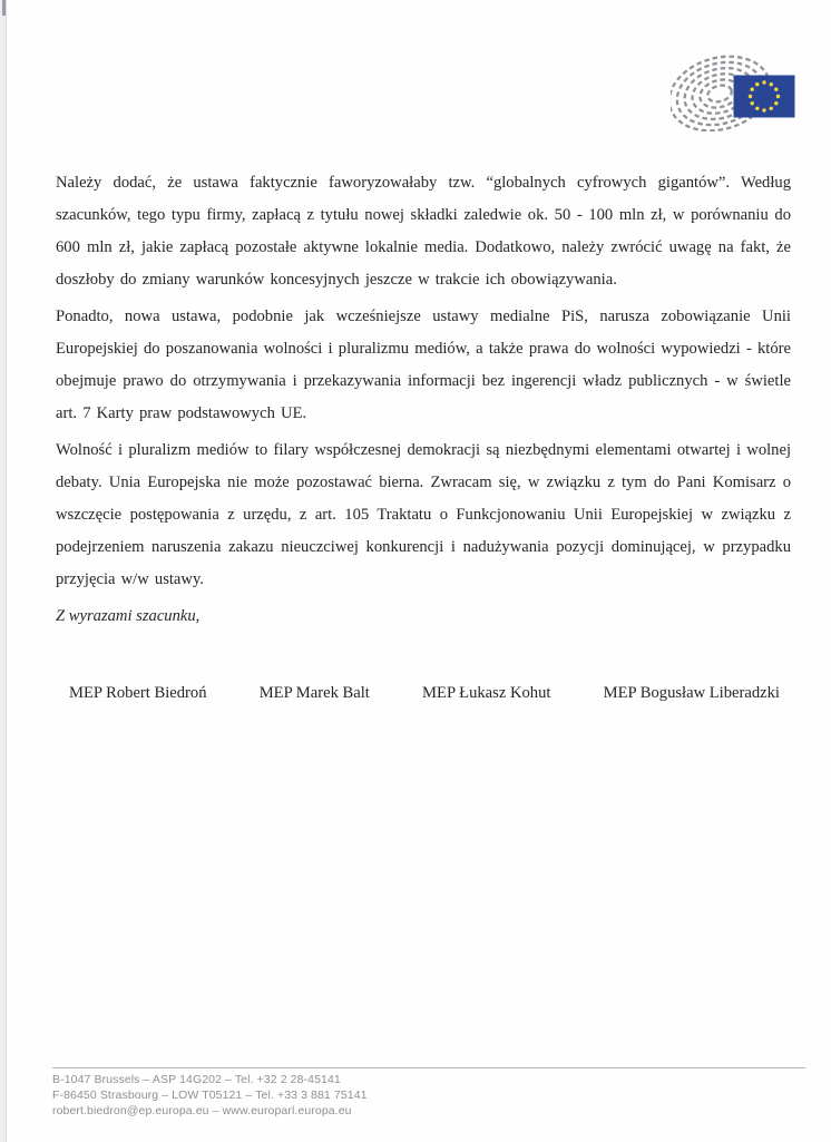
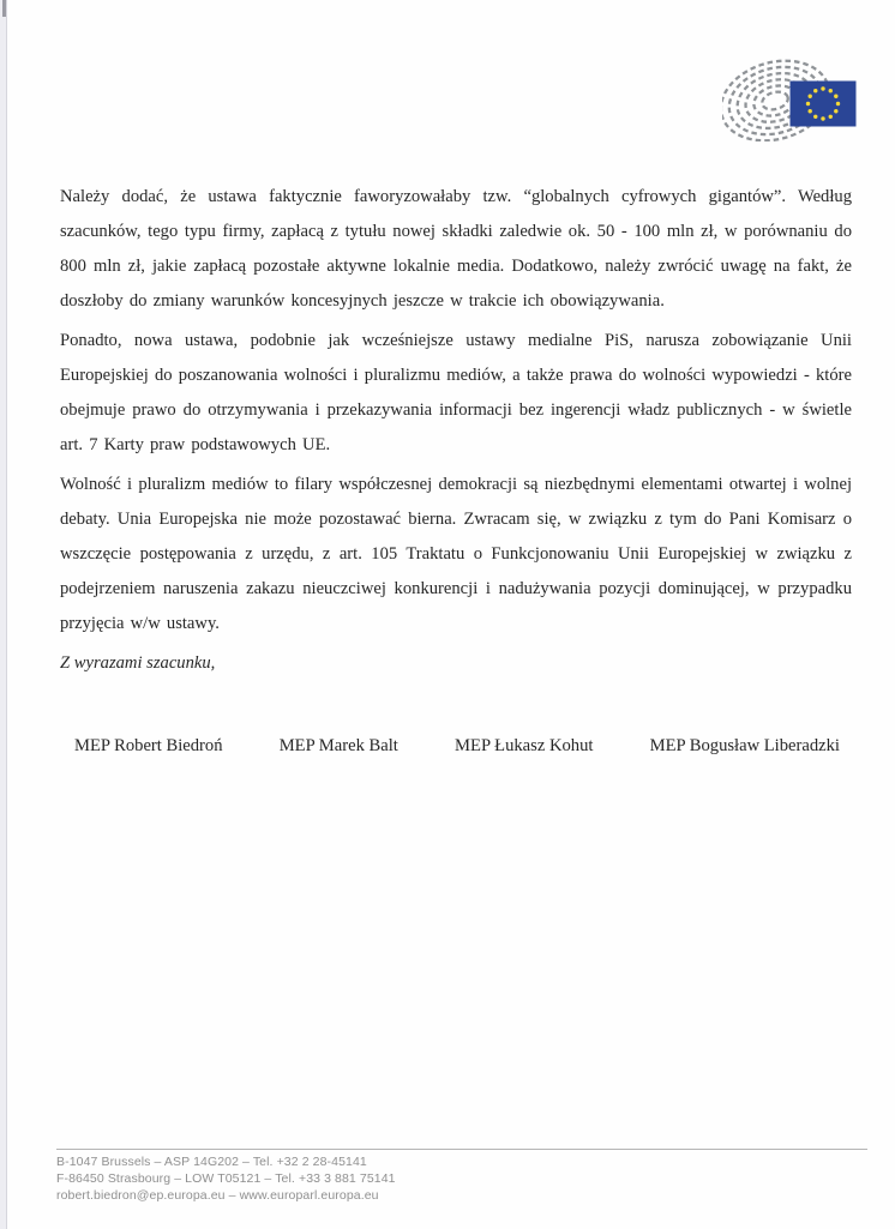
- Należy dodać, że ustawa faktycznie faworyzowałaby tzw. “globalnych cyfrowych gigantów”. Według szacunków, tego typu firmy, zapłacą z tytułu nowej składki zaledwie ok. 50 - 100 mln zł, w porównaniu do 600 mln zł, jakie zapłacą pozostałe aktywne lokalnie media. Dodatkowo, należy zwrócić uwagę na fakt, że doszłoby do zmiany warunków koncesyjnych jeszcze w trakcie ich obowiązywania.
+ Należy dodać, że ustawa faktycznie faworyzowałaby tzw. “globalnych cyfrowych gigantów”. Według szacunków, tego typu firmy, zapłacą z tytułu nowej składki zaledwie ok. 50 - 100 mln zł, w porównaniu do 800 mln zł, jakie zapłacą pozostałe aktywne lokalnie media. Dodatkowo, należy zwrócić uwagę na fakt, że doszłoby do zmiany warunków koncesyjnych jeszcze w trakcie ich obowiązywania.
  Ponadto, nowa ustawa, podobnie jak wcześniejsze ustawy medialne PiS, narusza zobowiązanie Unii Europejskiej do poszanowania wolności i pluralizmu mediów, a także prawa do wolności wypowiedzi - które obejmuje prawo do otrzymywania i przekazywania informacji bez ingerencji władz publicznych - w świetle art. 7 Karty praw podstawowych UE.
  Wolność i pluralizm mediów to filary współczesnej demokracji są niezbędnymi elementami otwartej i wolnej debaty. Unia Europejska nie może pozostawać bierna. Zwracam się, w związku z tym do Pani Komisarz o wszczęcie postępowania z urzędu, z art. 105 Traktatu o Funkcjonowaniu Unii Europejskiej w związku z podejrzeniem naruszenia zakazu nieuczciwej konkurencji i nadużywania pozycji dominującej, w przypadku przyjęcia w/w ustawy.
  Z wyrazami szacunku,
  MEP Robert Biedroń
  MEP Marek Balt
  MEP Łukasz Kohut
  MEP Bogusław Liberadzki
  B-1047 Brussels – ASP 14G202 – Tel. +32 2 28-45141
  F-86450 Strasbourg – LOW T05121 – Tel. +33 3 881 75141
  robert.biedron@ep.europa.eu – www.europarl.europa.eu
